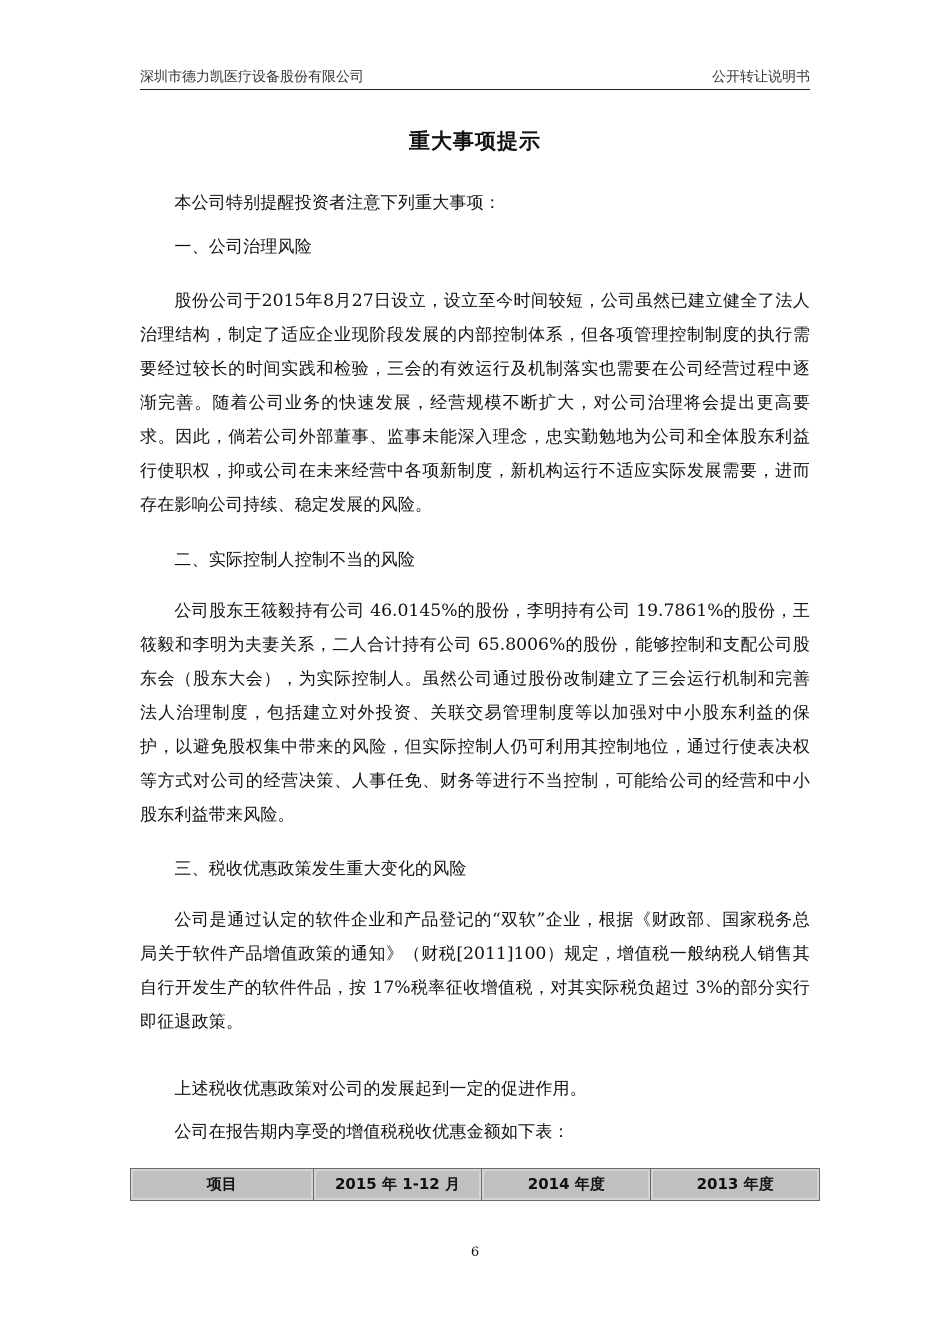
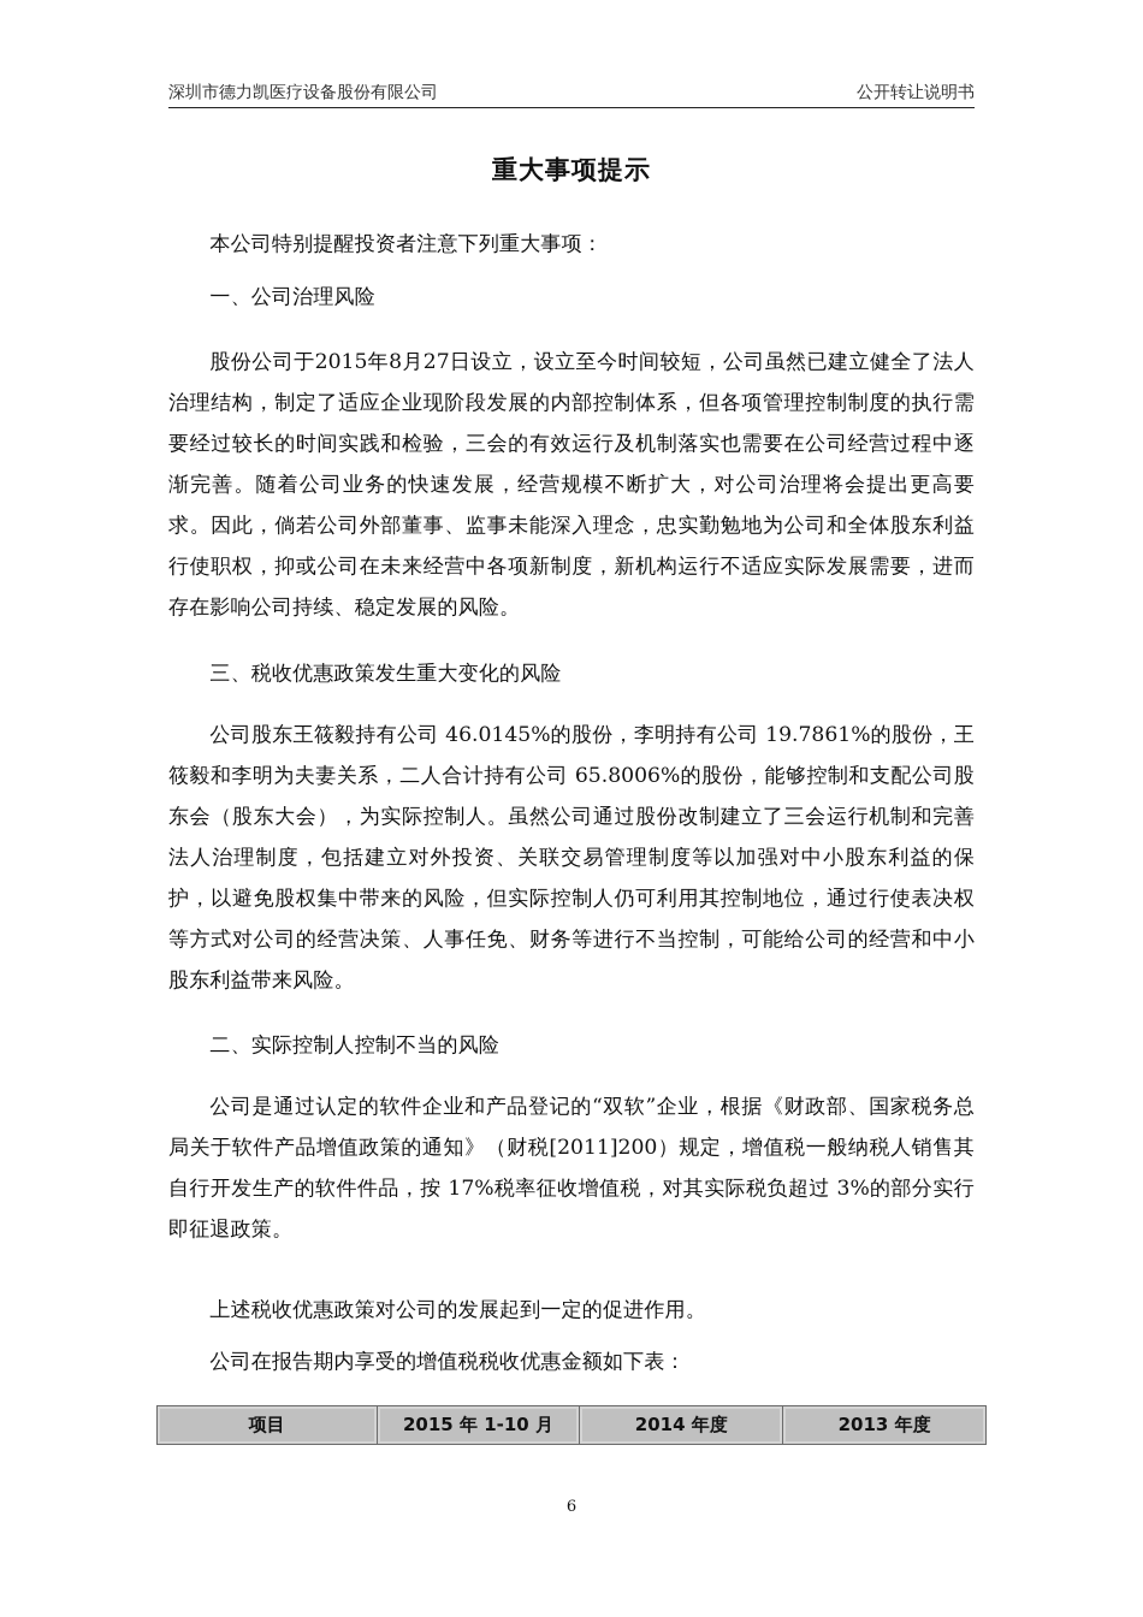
  深圳市德力凯医疗设备股份有限公司
  公开转让说明书
  重大事项提示
  本公司特别提醒投资者注意下列重大事项：
  一、公司治理风险
  股份公司于2015年8月27日设立，设立至今时间较短，公司虽然已建立健全了法人治理结构，制定了适应企业现阶段发展的内部控制体系，但各项管理控制制度的执行需要经过较长的时间实践和检验，三会的有效运行及机制落实也需要在公司经营过程中逐渐完善。随着公司业务的快速发展，经营规模不断扩大，对公司治理将会提出更高要求。因此，倘若公司外部董事、监事未能深入理念，忠实勤勉地为公司和全体股东利益行使职权，抑或公司在未来经营中各项新制度，新机构运行不适应实际发展需要，进而存在影响公司持续、稳定发展的风险。
- 二、实际控制人控制不当的风险
+ 三、税收优惠政策发生重大变化的风险
  公司股东王筱毅持有公司 46.0145%的股份，李明持有公司 19.7861%的股份，王筱毅和李明为夫妻关系，二人合计持有公司 65.8006%的股份，能够控制和支配公司股东会（股东大会），为实际控制人。虽然公司通过股份改制建立了三会运行机制和完善法人治理制度，包括建立对外投资、关联交易管理制度等以加强对中小股东利益的保护，以避免股权集中带来的风险，但实际控制人仍可利用其控制地位，通过行使表决权等方式对公司的经营决策、人事任免、财务等进行不当控制，可能给公司的经营和中小股东利益带来风险。
- 三、税收优惠政策发生重大变化的风险
+ 二、实际控制人控制不当的风险
- 公司是通过认定的软件企业和产品登记的“双软”企业，根据《财政部、国家税务总局关于软件产品增值政策的通知》（财税[2011]100）规定，增值税一般纳税人销售其自行开发生产的软件件品，按 17%税率征收增值税，对其实际税负超过 3%的部分实行即征退政策。
+ 公司是通过认定的软件企业和产品登记的“双软”企业，根据《财政部、国家税务总局关于软件产品增值政策的通知》（财税[2011]200）规定，增值税一般纳税人销售其自行开发生产的软件件品，按 17%税率征收增值税，对其实际税负超过 3%的部分实行即征退政策。
  上述税收优惠政策对公司的发展起到一定的促进作用。
  公司在报告期内享受的增值税税收优惠金额如下表：
- 项目	2015 年 1-12 月	2014 年度	2013 年度
+ 项目	2015 年 1-10 月	2014 年度	2013 年度
  6
